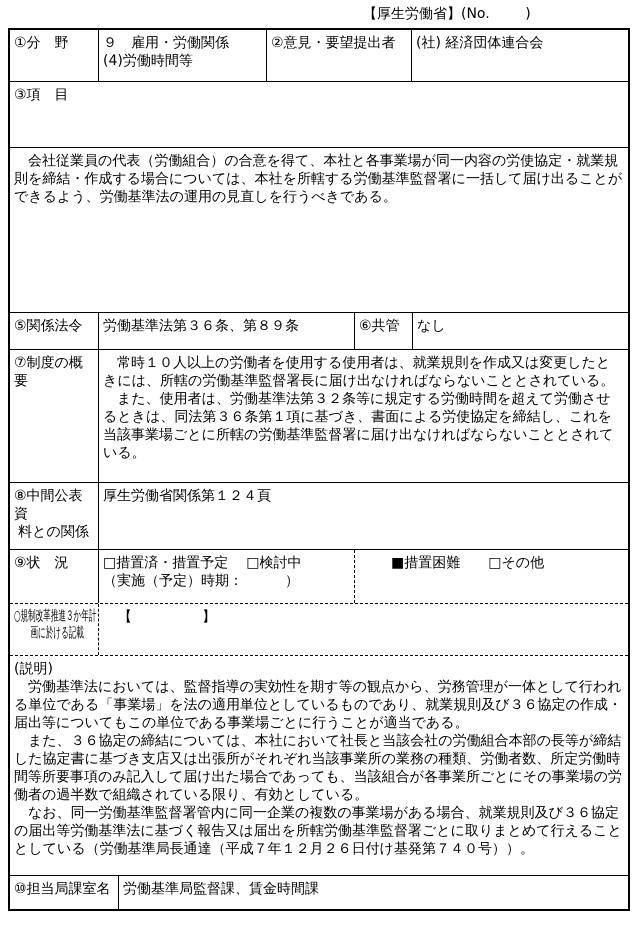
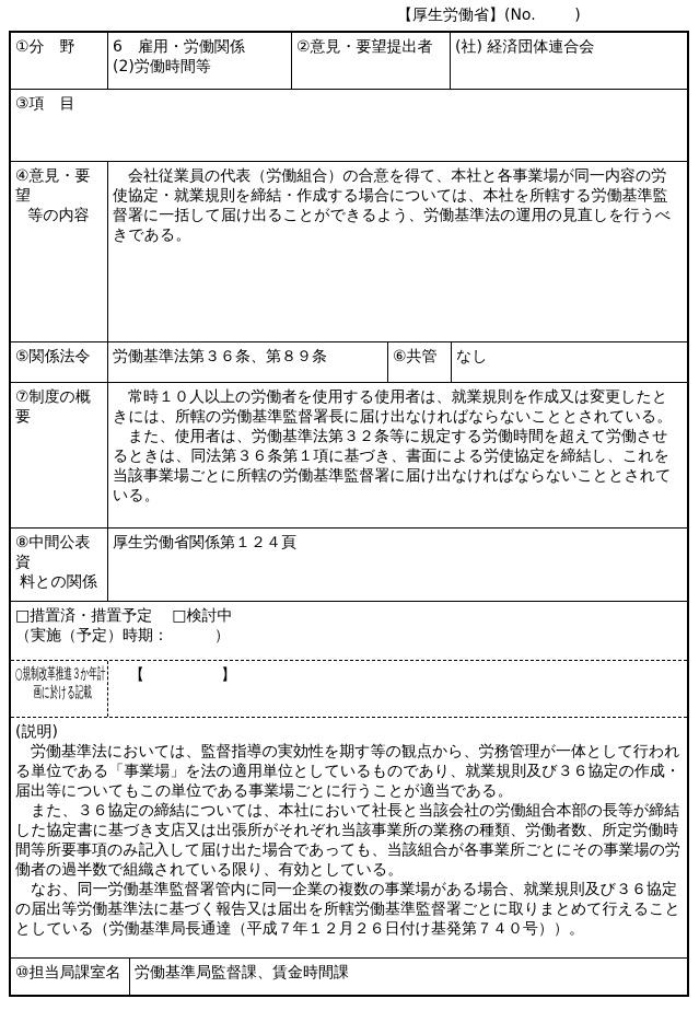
  【厚生労働省】(No. )
  ①分 野
- ９ 雇用・労働関係
+ 6 雇用・労働関係
- (4)労働時間等
+ (2)労働時間等
  ②意見・要望提出者
  (社) 経済団体連合会
  ③項 目
+ ④意見・要望
+ 等の内容
  会社従業員の代表（労働組合）の合意を得て、本社と各事業場が同一内容の労使協定・就業規則を締結・作成する場合については、本社を所轄する労働基準監督署に一括して届け出ることができるよう、労働基準法の運用の見直しを行うべきである。
  ⑤関係法令
  労働基準法第３６条、第８９条
  ⑥共管
  なし
  ⑦制度の概要
  常時１０人以上の労働者を使用する使用者は、就業規則を作成又は変更したときには、所轄の労働基準監督署長に届け出なければならないこととされている。
  また、使用者は、労働基準法第３２条等に規定する労働時間を超えて労働させるときは、同法第３６条第１項に基づき、書面による労使協定を締結し、これを当該事業場ごとに所轄の労働基準監督署に届け出なければならないこととされている。
  ⑧中間公表資
  料との関係
  厚生労働省関係第１２４頁
- ⑨状 況
  □措置済・措置予定 □検討中
  （実施（予定）時期： ）
- ■措置困難 □その他
  ○規制改革推進３か年計
  画に於ける記載
  【 】
  (説明)
  労働基準法においては、監督指導の実効性を期す等の観点から、労務管理が一体として行われる単位である「事業場」を法の適用単位としているものであり、就業規則及び３６協定の作成・届出等についてもこの単位である事業場ごとに行うことが適当である。
  また、３６協定の締結については、本社において社長と当該会社の労働組合本部の長等が締結した協定書に基づき支店又は出張所がそれぞれ当該事業所の業務の種類、労働者数、所定労働時間等所要事項のみ記入して届け出た場合であっても、当該組合が各事業所ごとにその事業場の労働者の過半数で組織されている限り、有効としている。
  なお、同一労働基準監督署管内に同一企業の複数の事業場がある場合、就業規則及び３６協定の届出等労働基準法に基づく報告又は届出を所轄労働基準監督署ごとに取りまとめて行えることとしている（労働基準局長通達（平成７年１２月２６日付け基発第７４０号））。
  ⑩担当局課室名
  労働基準局監督課、賃金時間課
